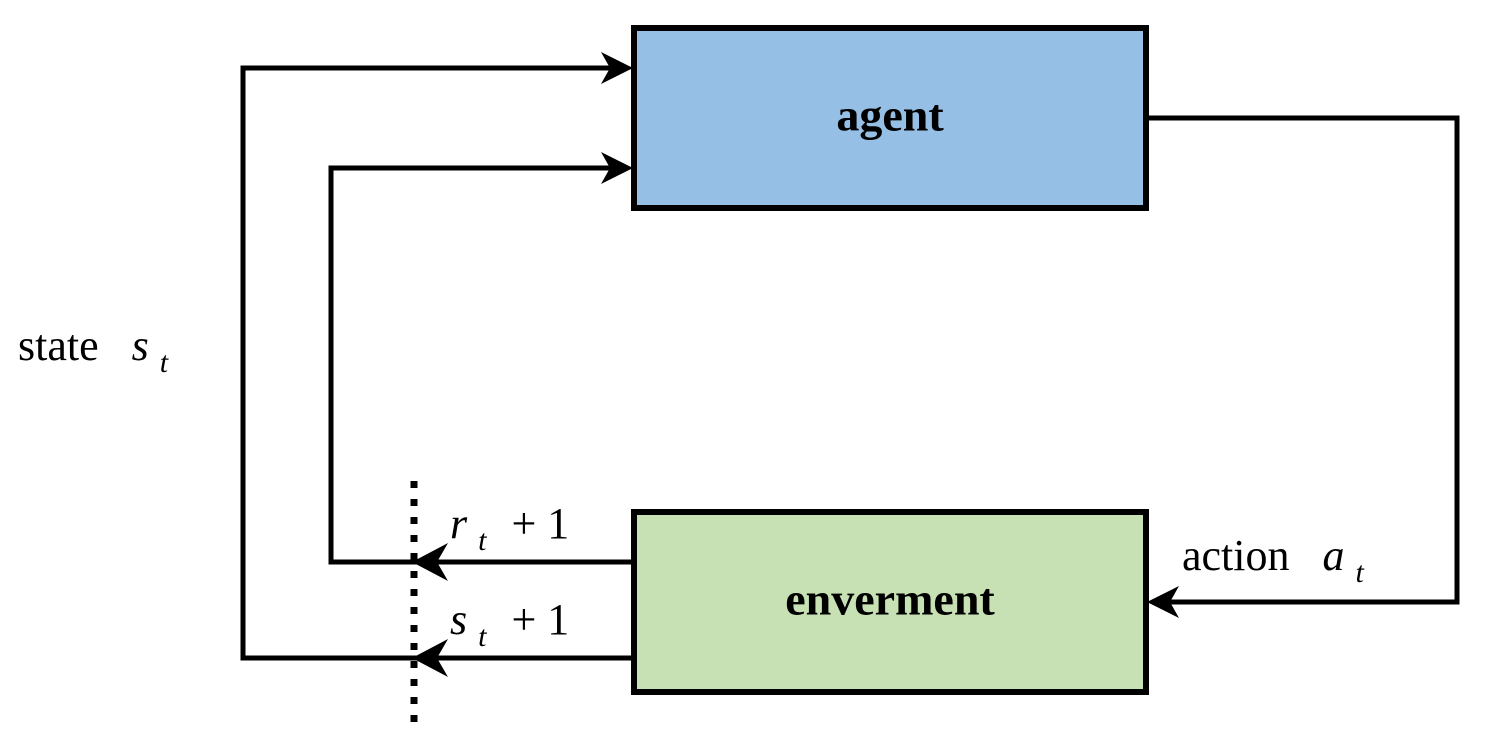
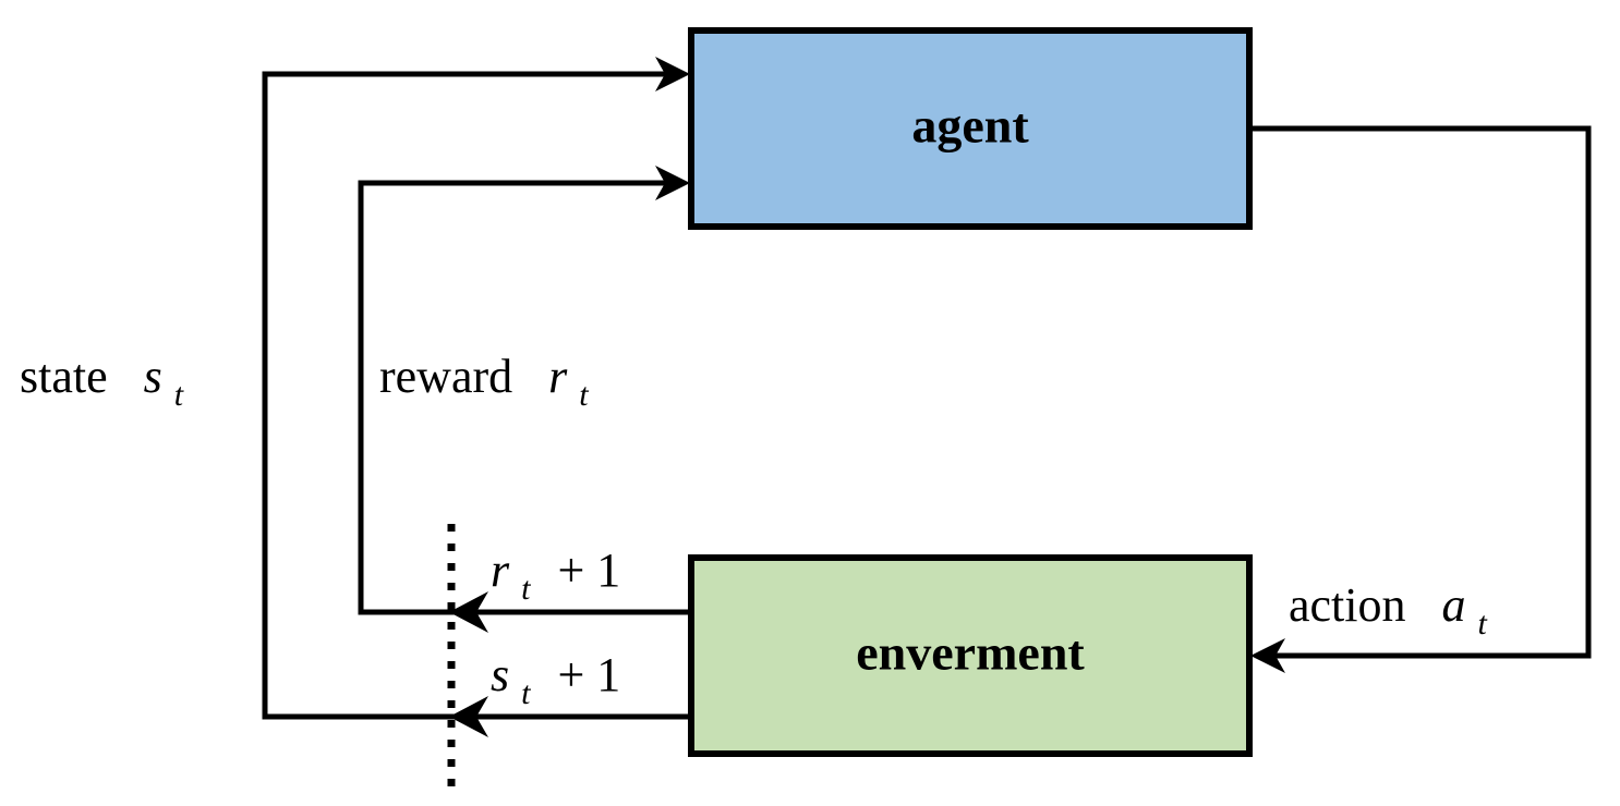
  agent
  enverment
  state s t
+ reward r t
  action a t
  r t + 1
  s t + 1
